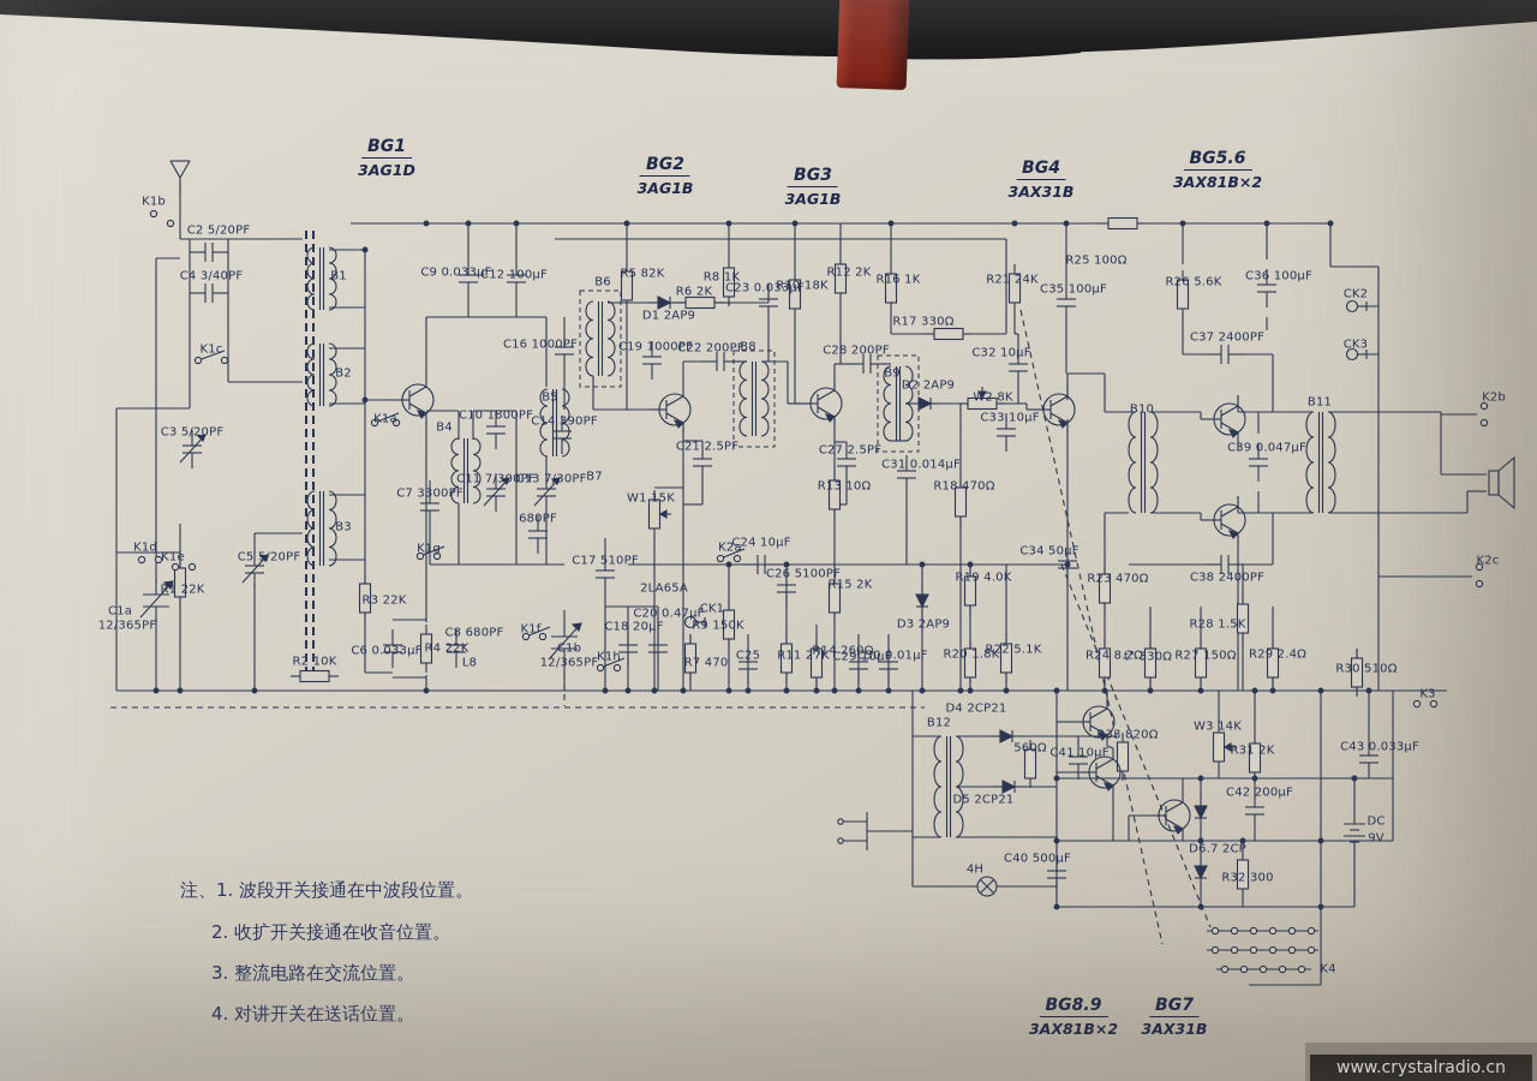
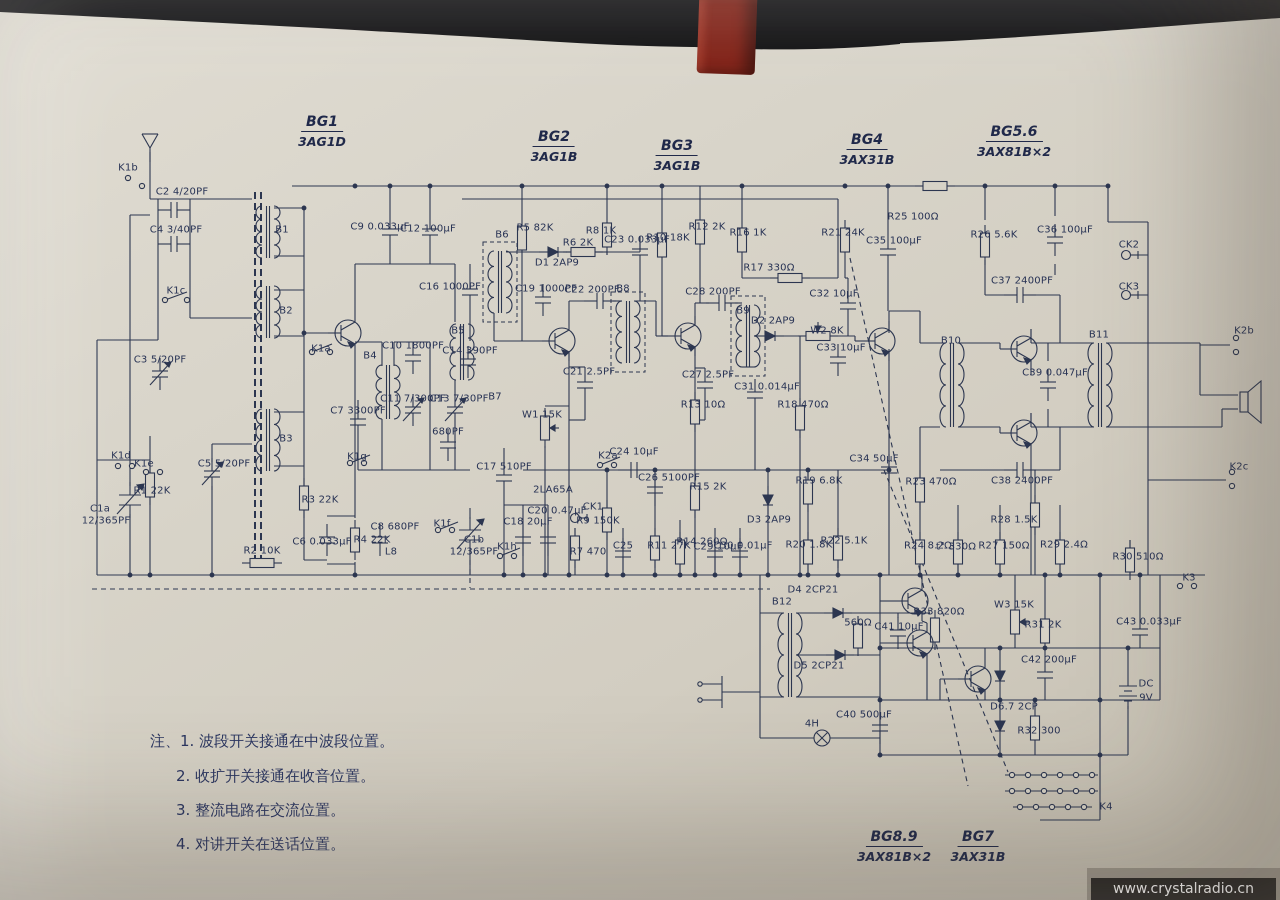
  K1b
- C2 5/20PF
+ C2 4/20PF
  C4 3/40PF
  K1c
  C3 5/20PF
  B1
  B2
  K1a
  B4
  B3
  K1d
  K1e
  C5 5/20PF
  R1 22K
  C1a
  12/365PF
  R3 22K
  R2 10K
  C6 0.033μF
  R4 22K
  C8 680PF
  L8
  K1f
  C1b
  12/365PF
  K1g
  C7 3300PF
  C10 1800PF
  C11 7/300PF
  C13 7/30PF
  680PF
  B5
  C14 390PF
  B7
  C9 0.033μF
  C12 100μF
  B6
  C16 1000PF
  C19 1000PF
  R5 82K
  D1 2AP9
  R6 2K
  R8 1K
  C23 0.033μF
  R10 18K
  R12 2K
  R16 1K
  C22 200PF
  B8
  C21 2.5PF
  W1 15K
  C28 200PF
  B9
  C27 2.5PF
  D2 2AP9
  R13 10Ω
  R17 330Ω
  C32 10μF
  W2 8K
  C33 10μF
  C31 0.014μF
  R18 470Ω
  R21 24K
  C35 100μF
  R25 100Ω
  R26 5.6K
  C36 100μF
  C37 2400PF
  CK2
  CK3
  K2b
  B10
  C39 0.047μF
  B11
  C38 2400PF
  R28 1.5K
  R23 470Ω
  C34 50μF
  R24 8.2Ω
  t° 330Ω
  R27 150Ω
  R29 2.4Ω
  R30 510Ω
  K3
  K2c
  C43 0.033μF
  K2a
  C24 10μF
  C26 5100PF
  R15 2K
- R19 4.0K
+ R19 6.8K
  D3 2AP9
  R20 1.8K
  R22 5.1K
  R9 150K
  CK1
  2LA65A
  C18 20μF
  C20 0.47μF
  R7 470
  C25
  R11 27K
  R14 260Ω
  C29 10μF
  C30 0.01μF
  K1h
  C17 510PF
  B12
  D4 2CP21
  560Ω
  C41 10μF
  R33 820Ω
- W3 14K
+ W3 15K
  R31 2K
  C42 200μF
  D5 2CP21
  C40 500μF
  D6.7 2CP
  R32 300
  4H
  K4
  DC
  9V
  BG1
  3AG1D
  BG2
  3AG1B
  BG3
  3AG1B
  BG4
  3AX31B
  BG5.6
  3AX81B×2
  BG8.9
  3AX81B×2
  BG7
  3AX31B
  注、1. 波段开关接通在中波段位置。
  2. 收扩开关接通在收音位置。
  3. 整流电路在交流位置。
  4. 对讲开关在送话位置。
  www.crystalradio.cn
